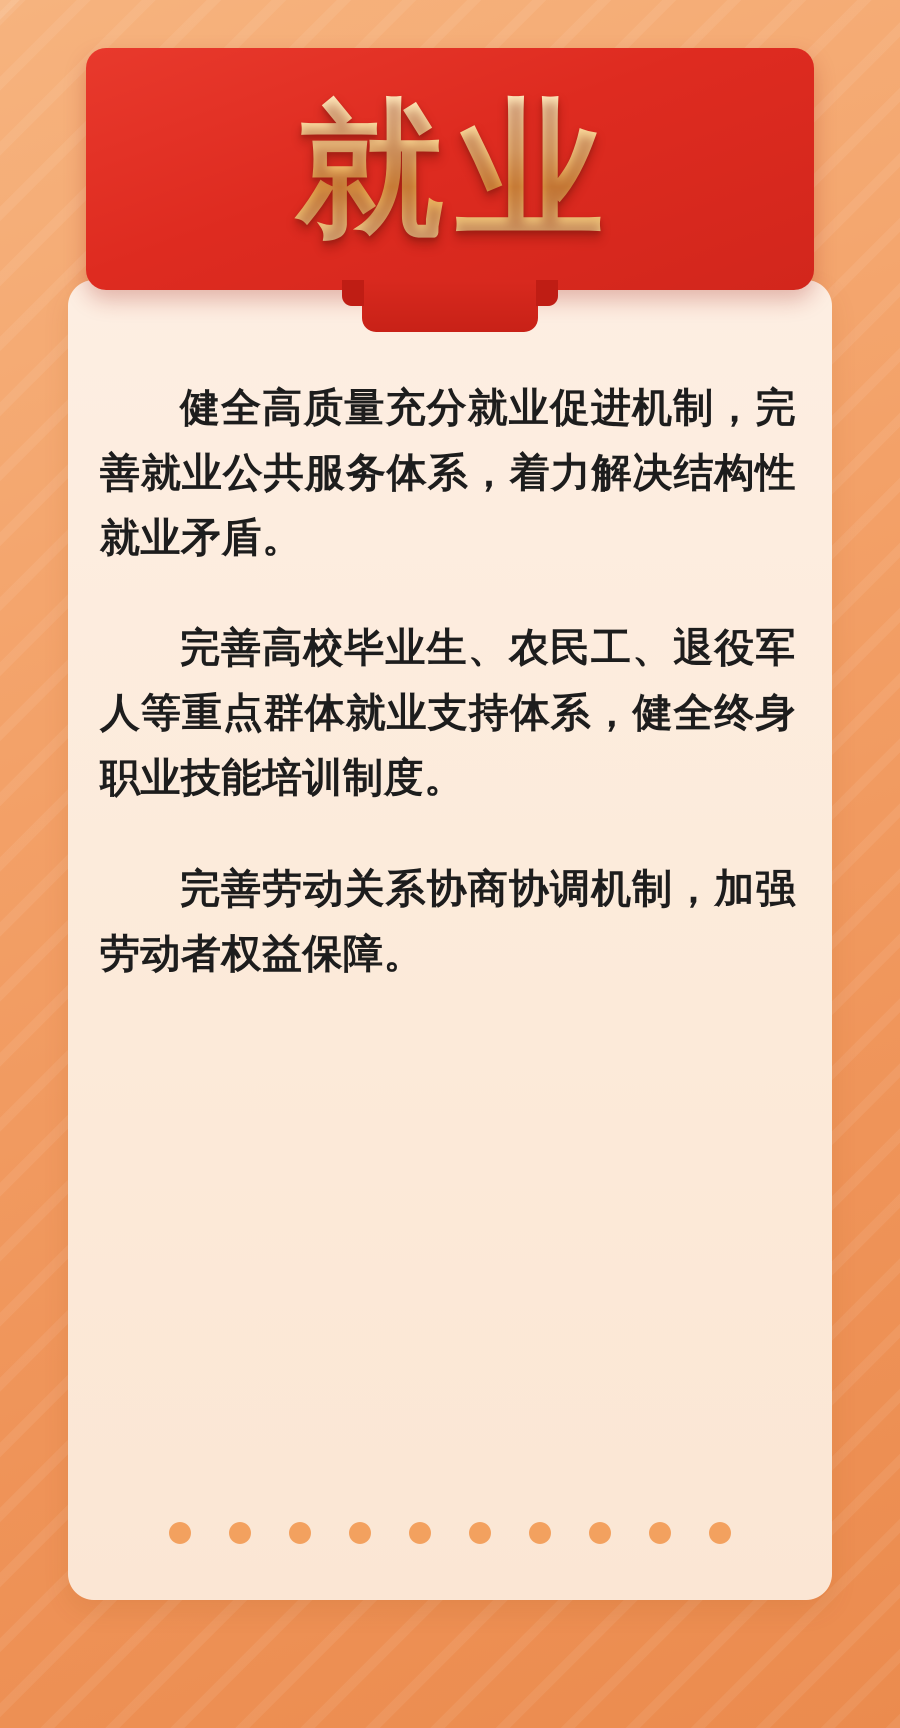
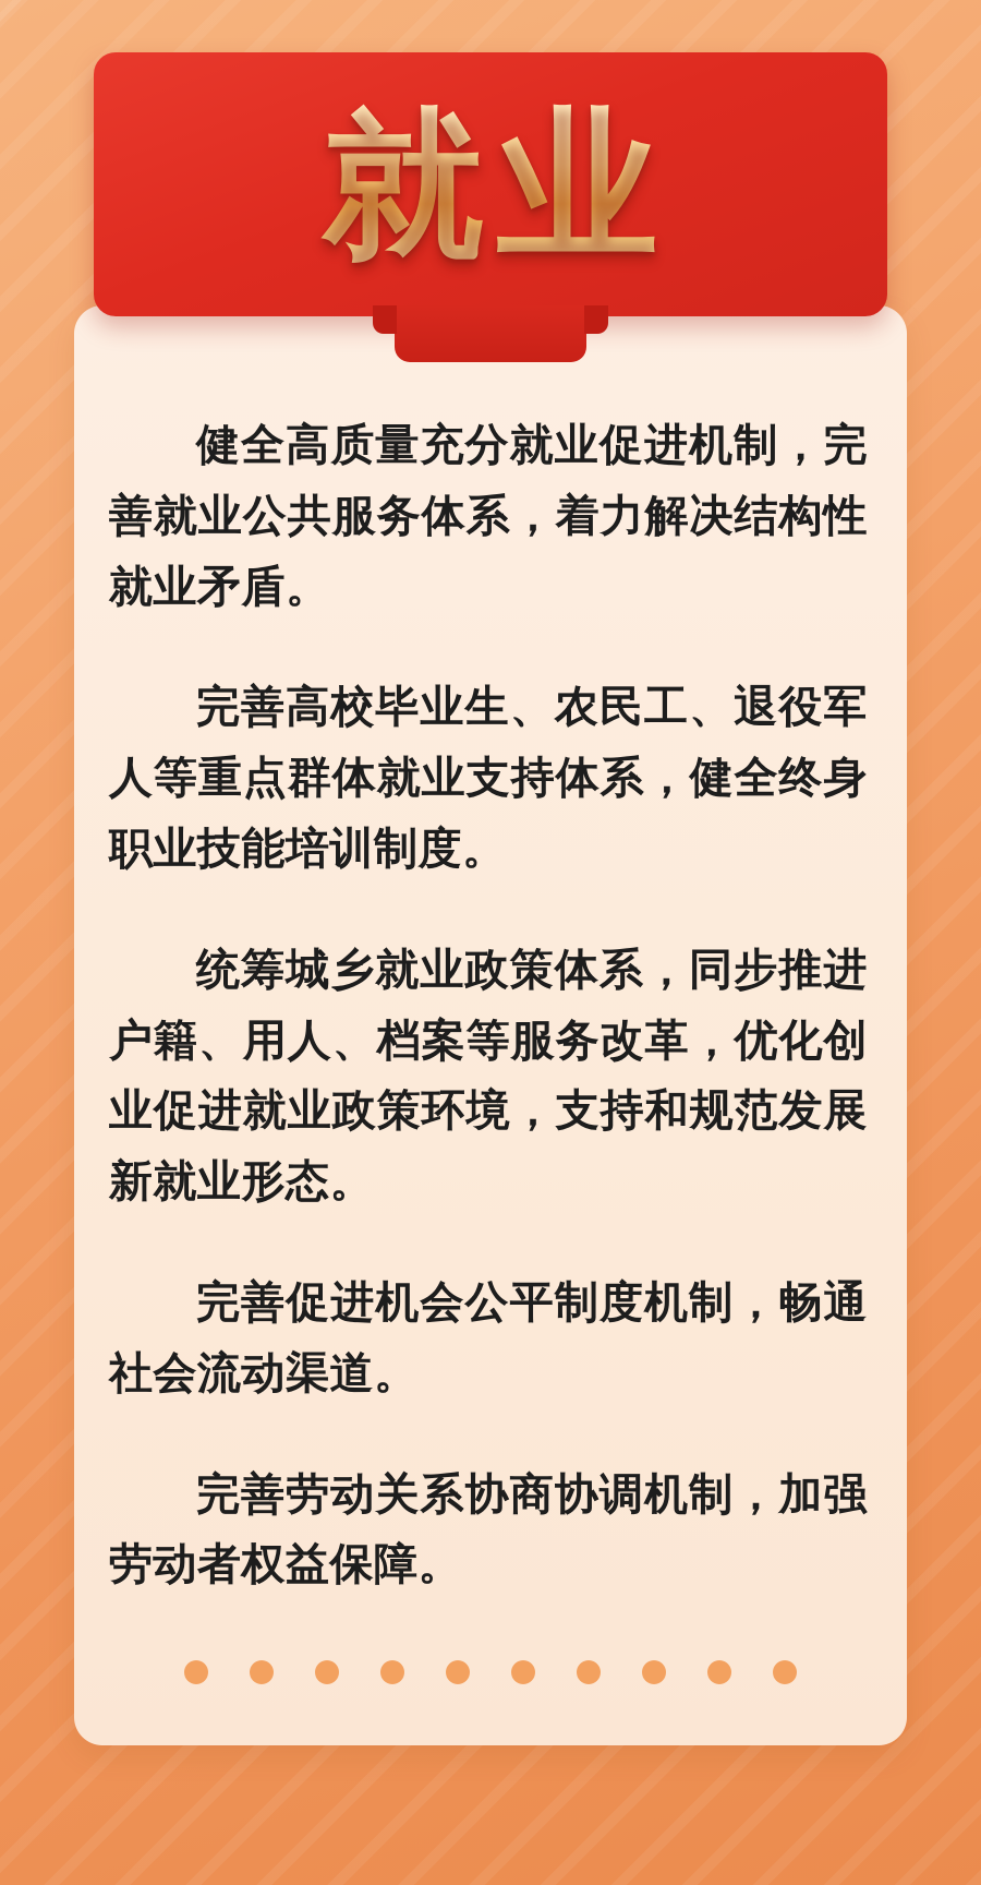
  健全高质量充分就业促进机制，完善就业公共服务体系，着力解决结构性就业矛盾。
  完善高校毕业生、农民工、退役军人等重点群体就业支持体系，健全终身职业技能培训制度。
+ 统筹城乡就业政策体系，同步推进户籍、用人、档案等服务改革，优化创业促进就业政策环境，支持和规范发展新就业形态。
+ 完善促进机会公平制度机制，畅通社会流动渠道。
  完善劳动关系协商协调机制，加强劳动者权益保障。
  就业
